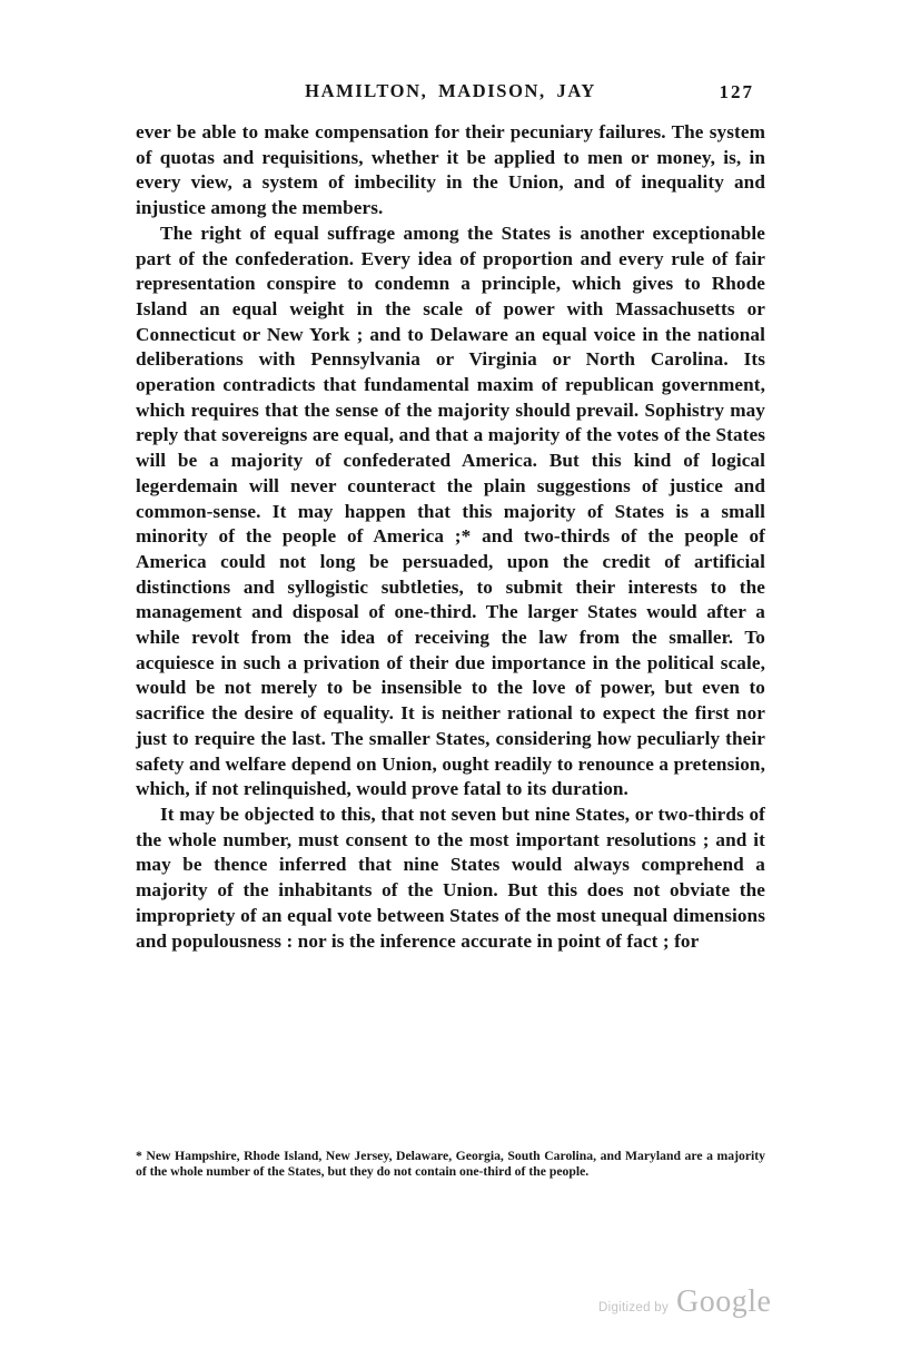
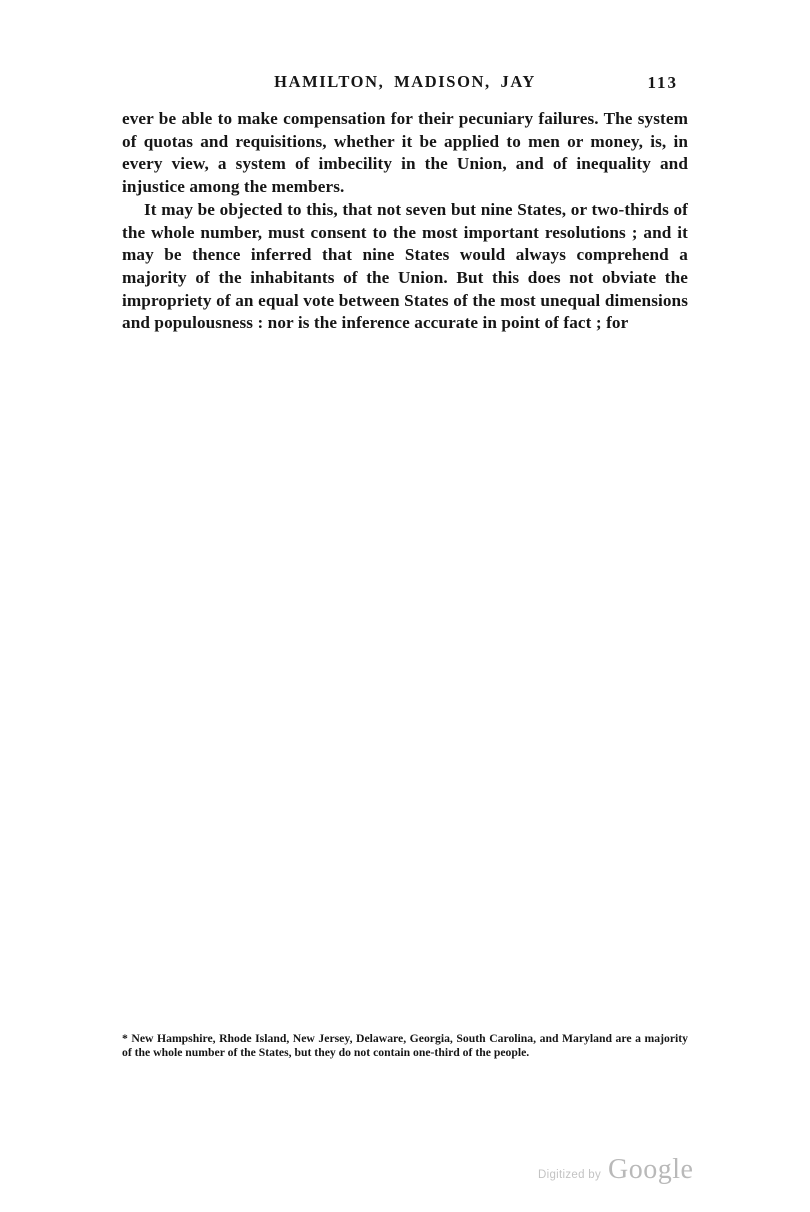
  HAMILTON, MADISON, JAY
- 127
+ 113
  ever be able to make compensation for their pecuniary failures. The system of quotas and requisitions, whether it be applied to men or money, is, in every view, a system of imbecility in the Union, and of inequality and injustice among the members.
- The right of equal suffrage among the States is another exceptionable part of the confederation. Every idea of proportion and every rule of fair representation conspire to condemn a principle, which gives to Rhode Island an equal weight in the scale of power with Massachusetts or Connecticut or New York ; and to Delaware an equal voice in the national deliberations with Pennsylvania or Virginia or North Carolina. Its operation contradicts that fundamental maxim of republican government, which requires that the sense of the majority should prevail. Sophistry may reply that sovereigns are equal, and that a majority of the votes of the States will be a majority of confederated America. But this kind of logical legerdemain will never counteract the plain suggestions of justice and common-sense. It may happen that this majority of States is a small minority of the people of America ;* and two-thirds of the people of America could not long be persuaded, upon the credit of artificial distinctions and syllogistic subtleties, to submit their interests to the management and disposal of one-third. The larger States would after a while revolt from the idea of receiving the law from the smaller. To acquiesce in such a privation of their due importance in the political scale, would be not merely to be insensible to the love of power, but even to sacrifice the desire of equality. It is neither rational to expect the first nor just to require the last. The smaller States, considering how peculiarly their safety and welfare depend on Union, ought readily to renounce a pretension, which, if not relinquished, would prove fatal to its duration.
  It may be objected to this, that not seven but nine States, or two-thirds of the whole number, must consent to the most important resolutions ; and it may be thence inferred that nine States would always comprehend a majority of the inhabitants of the Union. But this does not obviate the impropriety of an equal vote between States of the most unequal dimensions and populousness : nor is the inference accurate in point of fact ; for
  * New Hampshire, Rhode Island, New Jersey, Delaware, Georgia, South Carolina, and Maryland are a majority of the whole number of the States, but they do not contain one-third of the people.
  Digitized by
  Google
